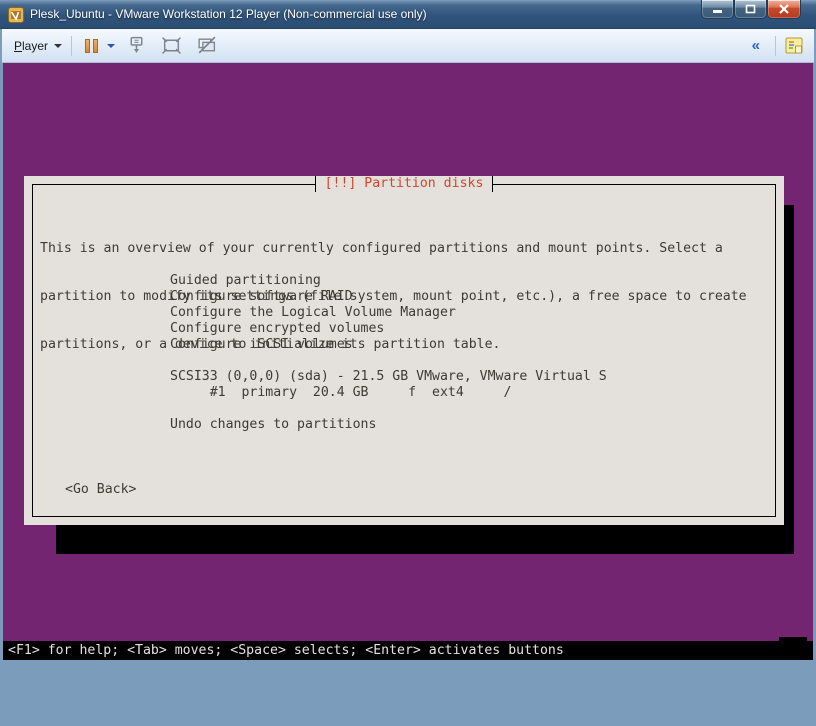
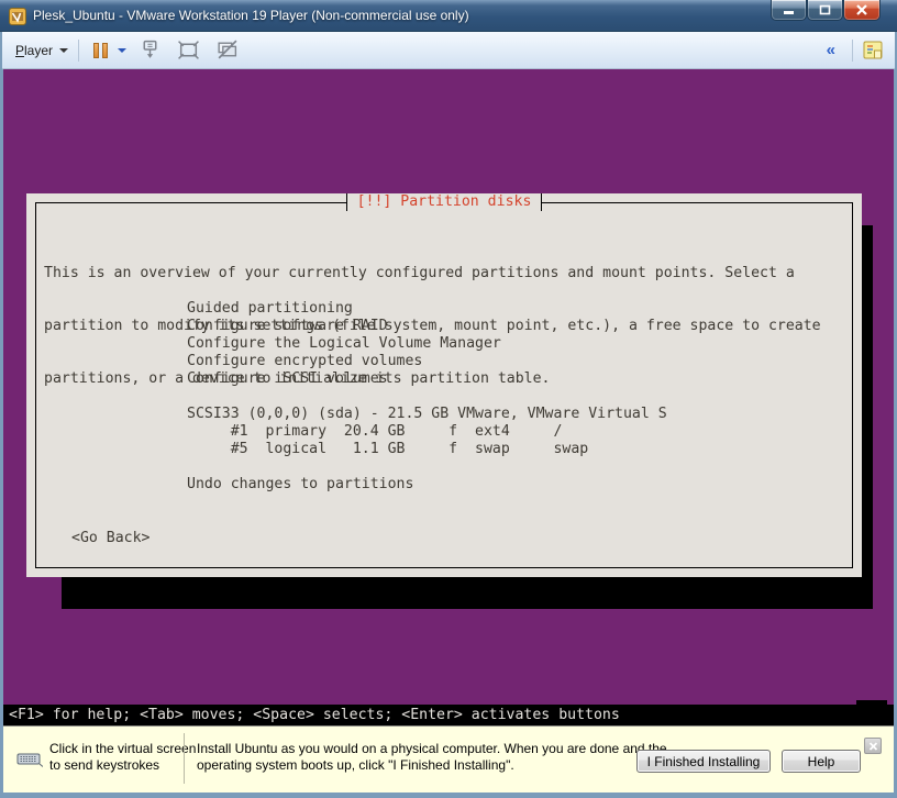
- Plesk_Ubuntu - VMware Workstation 12 Player (Non-commercial use only)
+ Plesk_Ubuntu - VMware Workstation 19 Player (Non-commercial use only)
  Player
  «
  [!!] Partition disks
  This is an overview of your currently configured partitions and mount points. Select a
  partition to modify its settings (file system, mount point, etc.), a free space to create
  partitions, or a device to initialize its partition table.
  Guided partitioning
  Configure software RAID
  Configure the Logical Volume Manager
  Configure encrypted volumes
  Configure iSCSI volumes
  SCSI33 (0,0,0) (sda) - 21.5 GB VMware, VMware Virtual S
  #1 primary 20.4 GB f ext4 /
+ #5 logical 1.1 GB f swap swap
  Undo changes to partitions
  <Go Back>
  <F1> for help; <Tab> moves; <Space> selects; <Enter> activates buttons
+ Click in the virtual screen
+ to send keystrokes
+ Install Ubuntu as you would on a physical computer. When you are done and the
+ operating system boots up, click "I Finished Installing".
+ I Finished Installing
+ Help
